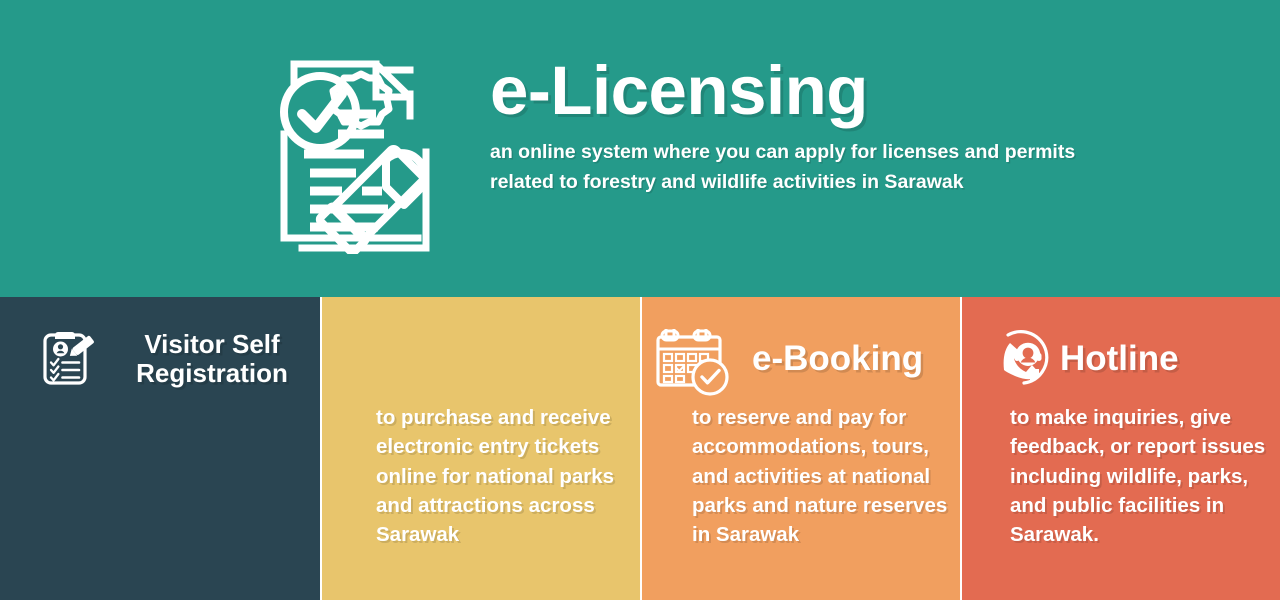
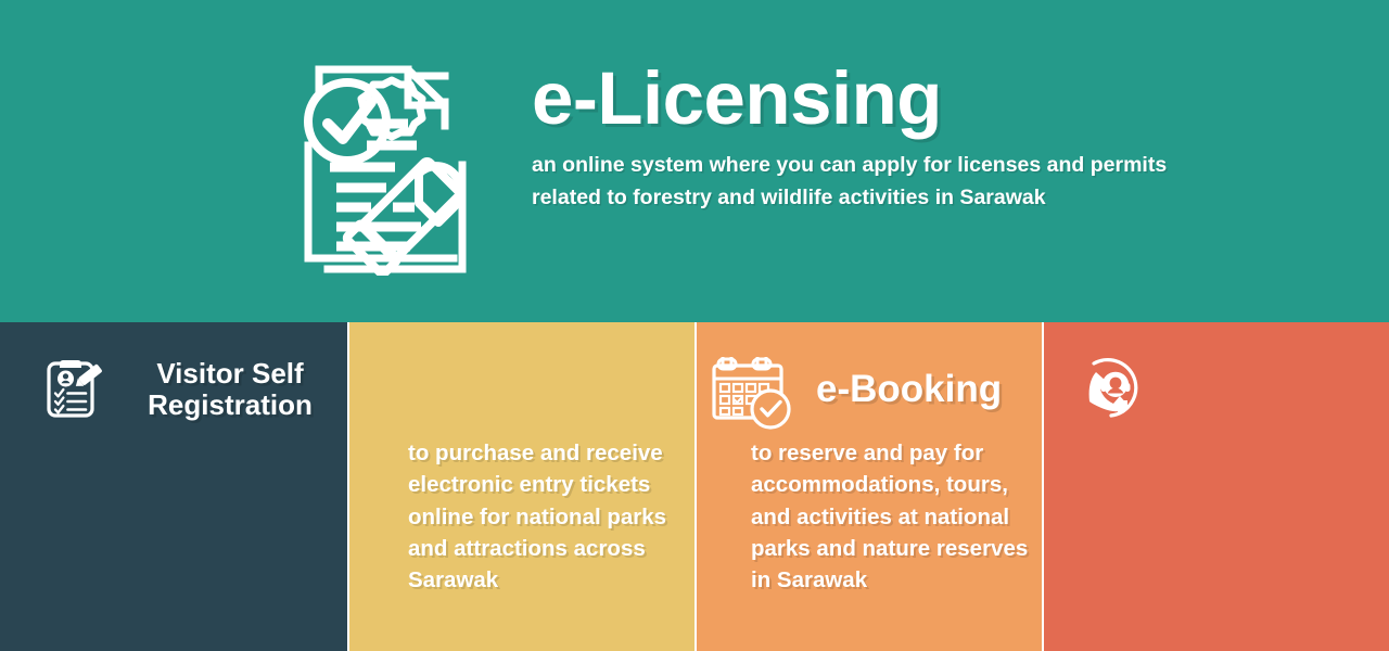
  e-Licensing
  an online system where you can apply for licenses and permits related to forestry and wildlife activities in Sarawak
  Visitor Self Registration
  to purchase and receive electronic entry tickets online for national parks and attractions across Sarawak
  e-Booking
  to reserve and pay for accommodations, tours, and activities at national parks and nature reserves in Sarawak
- Hotline
- to make inquiries, give feedback, or report issues including wildlife, parks, and public facilities in Sarawak.
